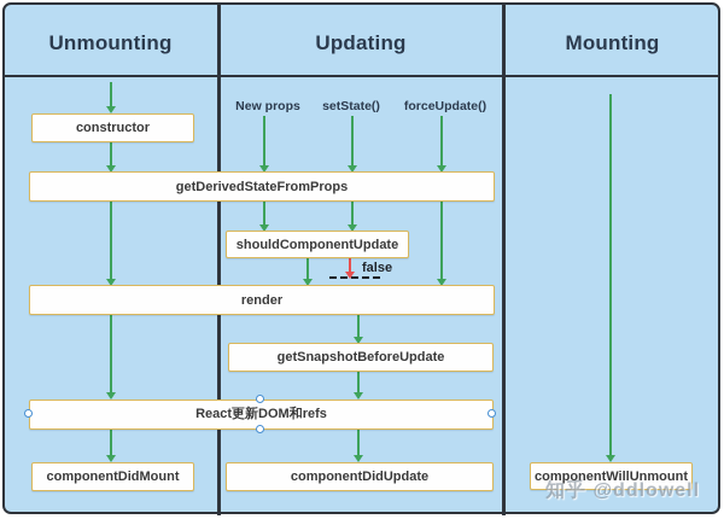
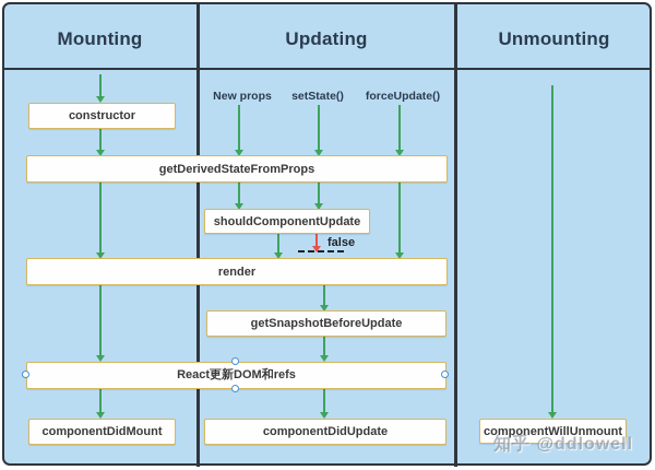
- Unmounting
+ Mounting
  Updating
- Mounting
+ Unmounting
  New props
  setState()
  forceUpdate()
  false
  constructor
  getDerivedStateFromProps
  shouldComponentUpdate
  render
  getSnapshotBeforeUpdate
  React更新DOM和refs
  componentDidMount
  componentDidUpdate
  componentWillUnmount
  知乎 @ddlowell
